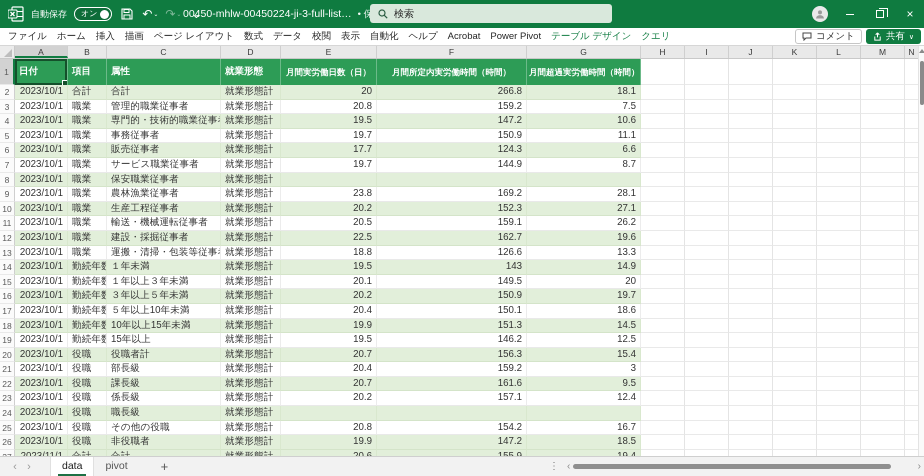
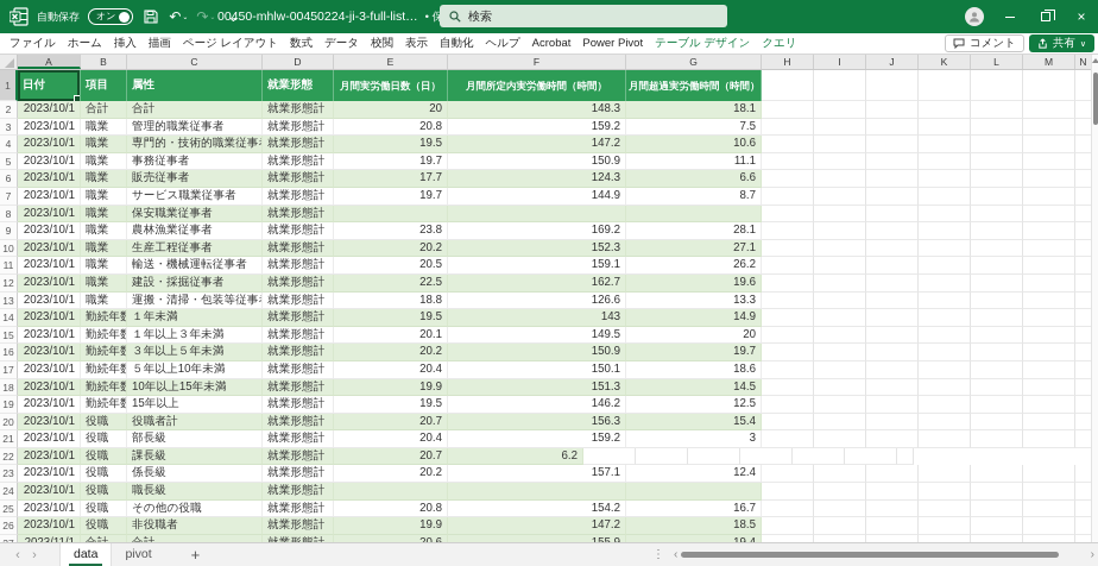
  自動保存
  オン
  ↶
  ↷
  ⌄
  00450-mhlw-00450224-ji-3-full-list…
  検索
  ×
  ファイル
  ホーム
  挿入
  描画
  ページ レイアウト
  数式
  データ
  校閲
  表示
  自動化
  ヘルプ
  Acrobat
  Power Pivot
  テーブル デザイン
  クエリ
  コメント
  共有
  A
  B
  C
  D
  E
  F
  G
  H
  I
  J
  K
  L
  M
  N
  1
  日付
  項目
  属性
  就業形態
  月間実労働日数（日）
  月間所定内実労働時間（時間）
  月間超過実労働時間（時間）
  2
  2023/10/1
  合計
  合計
  就業形態計
  20
- 266.8
+ 148.3
  18.1
  3
  2023/10/1
  職業
  管理的職業従事者
  就業形態計
  20.8
  159.2
  7.5
  4
  2023/10/1
  職業
  専門的・技術的職業従事
  就業形態計
  19.5
  147.2
  10.6
  5
  2023/10/1
  職業
  事務従事者
  就業形態計
  19.7
  150.9
  11.1
  6
  2023/10/1
  職業
  販売従事者
  就業形態計
  17.7
  124.3
  6.6
  7
  2023/10/1
  職業
  サービス職業従事者
  就業形態計
  19.7
  144.9
  8.7
  8
  2023/10/1
  職業
  保安職業従事者
  就業形態計
  9
  2023/10/1
  職業
  農林漁業従事者
  就業形態計
  23.8
  169.2
  28.1
  10
  2023/10/1
  職業
  生産工程従事者
  就業形態計
  20.2
  152.3
  27.1
  11
  2023/10/1
  職業
  輸送・機械運転従事者
  就業形態計
  20.5
  159.1
  26.2
  12
  2023/10/1
  職業
  建設・採掘従事者
  就業形態計
  22.5
  162.7
  19.6
  13
  2023/10/1
  職業
  運搬・清掃・包装等従事
  就業形態計
  18.8
  126.6
  13.3
  14
  2023/10/1
  勤続年数
  １年未満
  就業形態計
  19.5
  143
  14.9
  15
  2023/10/1
  勤続年数
  １年以上３年未満
  就業形態計
  20.1
  149.5
  20
  16
  2023/10/1
  勤続年数
  ３年以上５年未満
  就業形態計
  20.2
  150.9
  19.7
  17
  2023/10/1
  勤続年数
  ５年以上10年未満
  就業形態計
  20.4
  150.1
  18.6
  18
  2023/10/1
  勤続年数
  10年以上15年未満
  就業形態計
  19.9
  151.3
  14.5
  19
  2023/10/1
  勤続年数
  15年以上
  就業形態計
  19.5
  146.2
  12.5
  20
  2023/10/1
  役職
  役職者計
  就業形態計
  20.7
  156.3
  15.4
  21
  2023/10/1
  役職
  部長級
  就業形態計
  20.4
  159.2
  3
  22
  2023/10/1
  役職
  課長級
  就業形態計
  20.7
- 161.6
- 9.5
+ 6.2
  23
  2023/10/1
  役職
  係長級
  就業形態計
  20.2
  157.1
  12.4
  24
  2023/10/1
  役職
  職長級
  就業形態計
  25
  2023/10/1
  役職
  その他の役職
  就業形態計
  20.8
  154.2
  16.7
  26
  2023/10/1
  役職
  非役職者
  就業形態計
  19.9
  147.2
  18.5
  ‹
  ›
  data
  pivot
  +
  ⋮
  ‹
  ›
